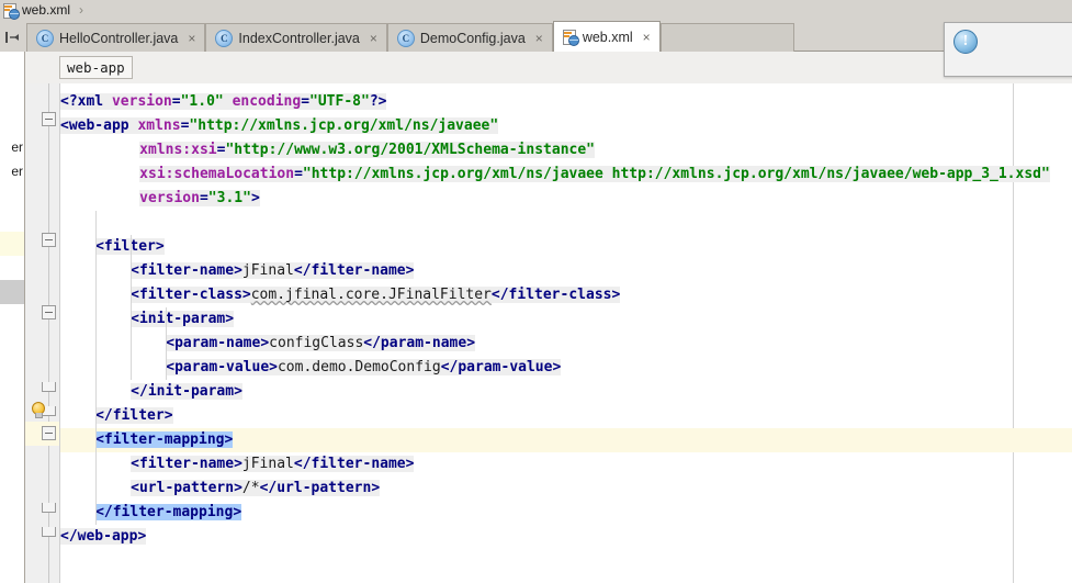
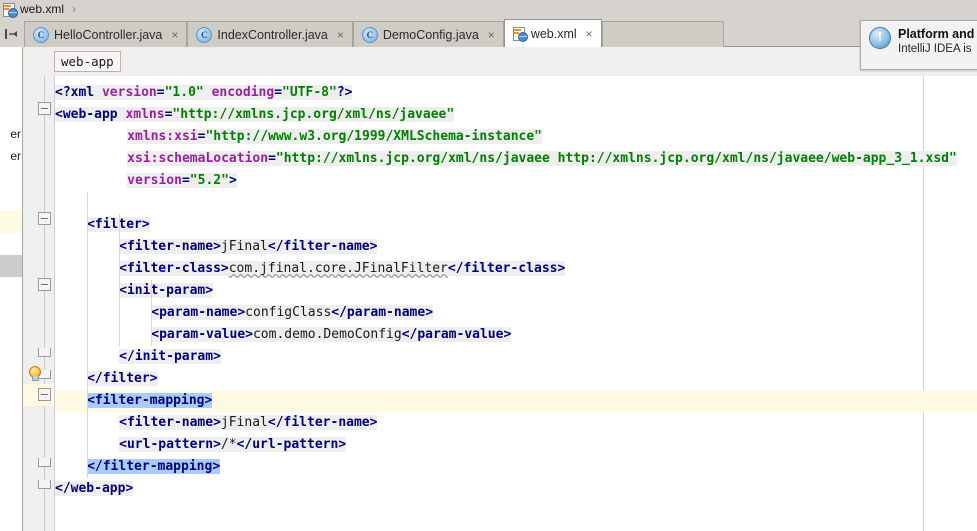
  web.xml
  ›
  C
  HelloController.java
  ×
  C
  IndexController.java
  ×
  C
  DemoConfig.java
  ×
  web.xml
  ×
  er
  er
  web-app
  <?xml version="1.0" encoding="UTF-8"?>
  <web-app xmlns="http://xmlns.jcp.org/xml/ns/javaee"
- xmlns:xsi="http://www.w3.org/2001/XMLSchema-instance"
+ xmlns:xsi="http://www.w3.org/1999/XMLSchema-instance"
  xsi:schemaLocation="http://xmlns.jcp.org/xml/ns/javaee http://xmlns.jcp.org/xml/ns/javaee/web-app_3_1.xsd"
- version="3.1">
+ version="5.2">
  <filter>
  <filter-name>jFinal</filter-name>
  <filter-class>com.jfinal.core.JFinalFilter</filter-class>
  <init-param>
  <param-name>configClass</param-name>
  <param-value>com.demo.DemoConfig</param-value>
  </init-param>
  </filter>
  <filter-mapping>
  <filter-name>jFinal</filter-name>
  <url-pattern>/*</url-pattern>
  </filter-mapping>
  </web-app>
  !
+ Platform and
+ IntelliJ IDEA is
